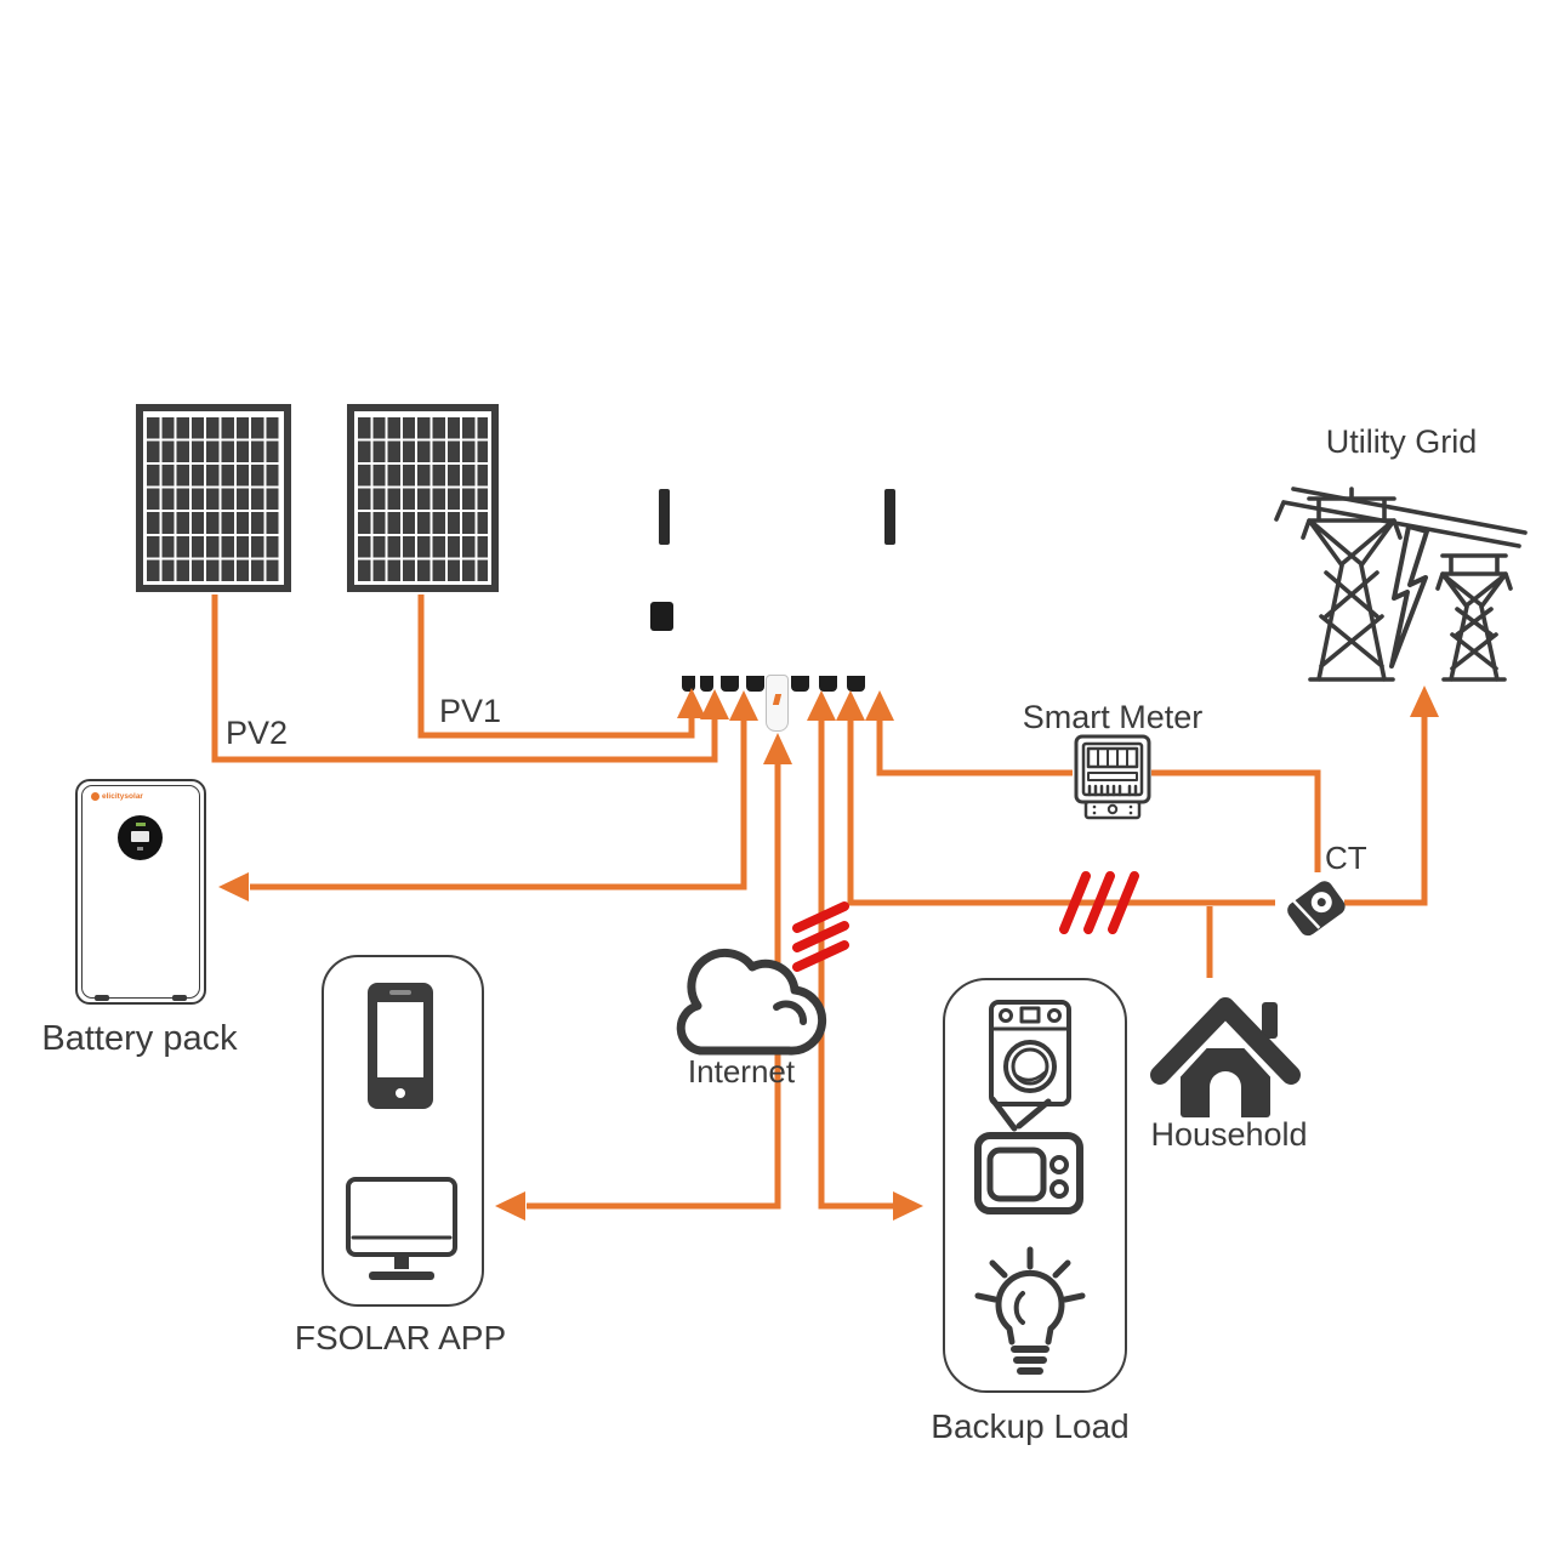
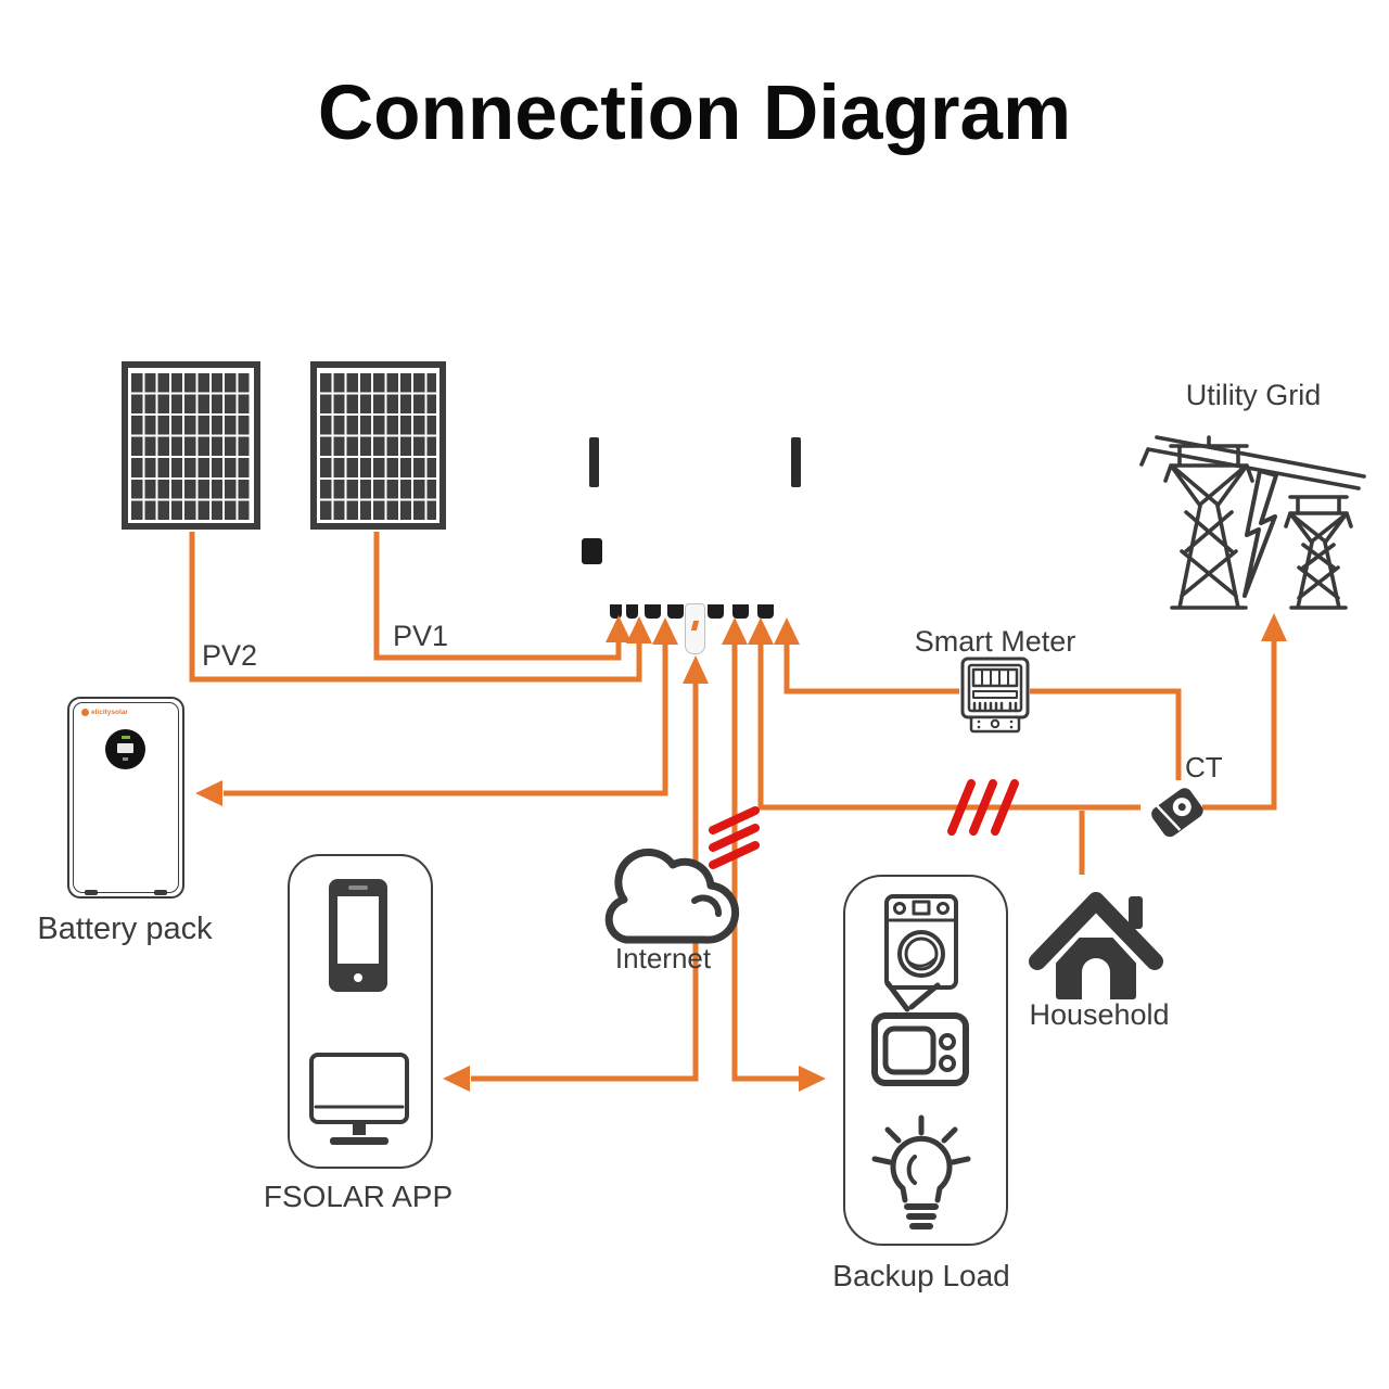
+ Connection Diagram
  PV2
  PV1
  Utility Grid
  Smart Meter
  CT
  Battery pack
  Internet
  FSOLAR APP
  Household
  Backup Load
